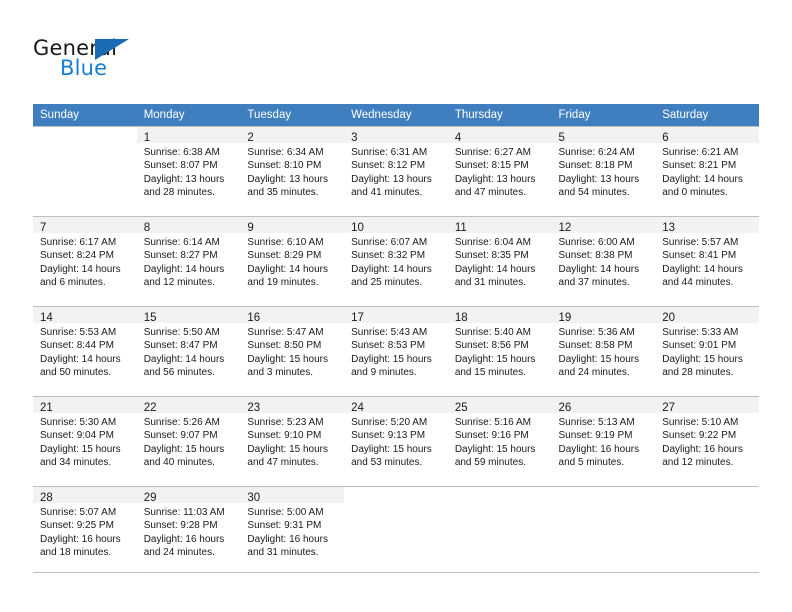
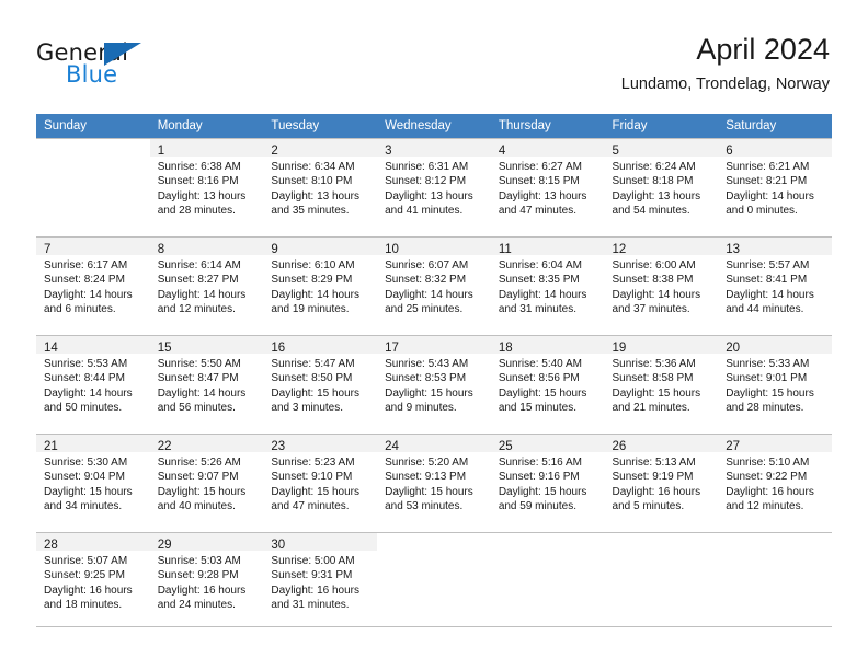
  General
  Blue
+ April 2024
+ Lundamo, Trondelag, Norway
  Sunday	Monday	Tuesday	Wednesday	Thursday	Friday	Saturday
- 	1Sunrise: 6:38 AMSunset: 8:07 PMDaylight: 13 hoursand 28 minutes.	2Sunrise: 6:34 AMSunset: 8:10 PMDaylight: 13 hoursand 35 minutes.	3Sunrise: 6:31 AMSunset: 8:12 PMDaylight: 13 hoursand 41 minutes.	4Sunrise: 6:27 AMSunset: 8:15 PMDaylight: 13 hoursand 47 minutes.	5Sunrise: 6:24 AMSunset: 8:18 PMDaylight: 13 hoursand 54 minutes.	6Sunrise: 6:21 AMSunset: 8:21 PMDaylight: 14 hoursand 0 minutes.
+ 	1Sunrise: 6:38 AMSunset: 8:16 PMDaylight: 13 hoursand 28 minutes.	2Sunrise: 6:34 AMSunset: 8:10 PMDaylight: 13 hoursand 35 minutes.	3Sunrise: 6:31 AMSunset: 8:12 PMDaylight: 13 hoursand 41 minutes.	4Sunrise: 6:27 AMSunset: 8:15 PMDaylight: 13 hoursand 47 minutes.	5Sunrise: 6:24 AMSunset: 8:18 PMDaylight: 13 hoursand 54 minutes.	6Sunrise: 6:21 AMSunset: 8:21 PMDaylight: 14 hoursand 0 minutes.
  7Sunrise: 6:17 AMSunset: 8:24 PMDaylight: 14 hoursand 6 minutes.	8Sunrise: 6:14 AMSunset: 8:27 PMDaylight: 14 hoursand 12 minutes.	9Sunrise: 6:10 AMSunset: 8:29 PMDaylight: 14 hoursand 19 minutes.	10Sunrise: 6:07 AMSunset: 8:32 PMDaylight: 14 hoursand 25 minutes.	11Sunrise: 6:04 AMSunset: 8:35 PMDaylight: 14 hoursand 31 minutes.	12Sunrise: 6:00 AMSunset: 8:38 PMDaylight: 14 hoursand 37 minutes.	13Sunrise: 5:57 AMSunset: 8:41 PMDaylight: 14 hoursand 44 minutes.
- 14Sunrise: 5:53 AMSunset: 8:44 PMDaylight: 14 hoursand 50 minutes.	15Sunrise: 5:50 AMSunset: 8:47 PMDaylight: 14 hoursand 56 minutes.	16Sunrise: 5:47 AMSunset: 8:50 PMDaylight: 15 hoursand 3 minutes.	17Sunrise: 5:43 AMSunset: 8:53 PMDaylight: 15 hoursand 9 minutes.	18Sunrise: 5:40 AMSunset: 8:56 PMDaylight: 15 hoursand 15 minutes.	19Sunrise: 5:36 AMSunset: 8:58 PMDaylight: 15 hoursand 24 minutes.	20Sunrise: 5:33 AMSunset: 9:01 PMDaylight: 15 hoursand 28 minutes.
+ 14Sunrise: 5:53 AMSunset: 8:44 PMDaylight: 14 hoursand 50 minutes.	15Sunrise: 5:50 AMSunset: 8:47 PMDaylight: 14 hoursand 56 minutes.	16Sunrise: 5:47 AMSunset: 8:50 PMDaylight: 15 hoursand 3 minutes.	17Sunrise: 5:43 AMSunset: 8:53 PMDaylight: 15 hoursand 9 minutes.	18Sunrise: 5:40 AMSunset: 8:56 PMDaylight: 15 hoursand 15 minutes.	19Sunrise: 5:36 AMSunset: 8:58 PMDaylight: 15 hoursand 21 minutes.	20Sunrise: 5:33 AMSunset: 9:01 PMDaylight: 15 hoursand 28 minutes.
  21Sunrise: 5:30 AMSunset: 9:04 PMDaylight: 15 hoursand 34 minutes.	22Sunrise: 5:26 AMSunset: 9:07 PMDaylight: 15 hoursand 40 minutes.	23Sunrise: 5:23 AMSunset: 9:10 PMDaylight: 15 hoursand 47 minutes.	24Sunrise: 5:20 AMSunset: 9:13 PMDaylight: 15 hoursand 53 minutes.	25Sunrise: 5:16 AMSunset: 9:16 PMDaylight: 15 hoursand 59 minutes.	26Sunrise: 5:13 AMSunset: 9:19 PMDaylight: 16 hoursand 5 minutes.	27Sunrise: 5:10 AMSunset: 9:22 PMDaylight: 16 hoursand 12 minutes.
- 28Sunrise: 5:07 AMSunset: 9:25 PMDaylight: 16 hoursand 18 minutes.	29Sunrise: 11:03 AMSunset: 9:28 PMDaylight: 16 hoursand 24 minutes.	30Sunrise: 5:00 AMSunset: 9:31 PMDaylight: 16 hoursand 31 minutes.
+ 28Sunrise: 5:07 AMSunset: 9:25 PMDaylight: 16 hoursand 18 minutes.	29Sunrise: 5:03 AMSunset: 9:28 PMDaylight: 16 hoursand 24 minutes.	30Sunrise: 5:00 AMSunset: 9:31 PMDaylight: 16 hoursand 31 minutes.
